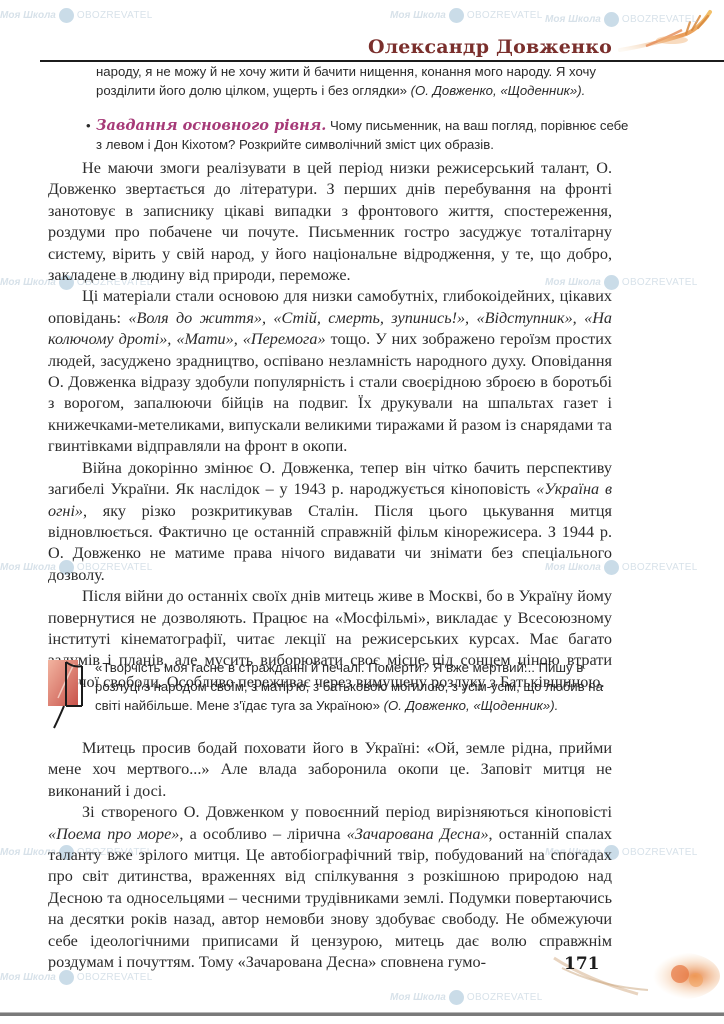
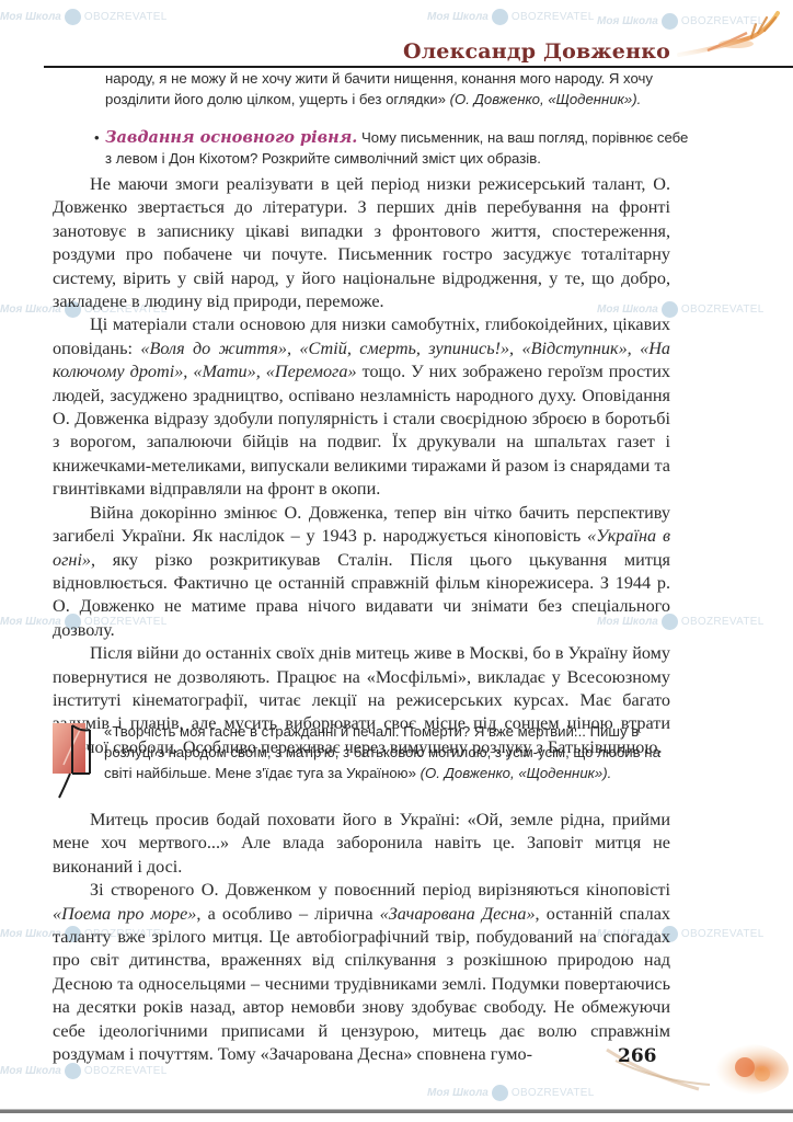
  Олександр Довженко
  Моя Школа
  OBOZREVATEL
  Моя Школа
  OBOZREVATEL
  Моя Школа
  OBOZREVATEL
  Моя Школа
  OBOZREVATEL
  Моя Школа
  OBOZREVATEL
  Моя Школа
  OBOZREVATEL
  Моя Школа
  OBOZREVATEL
  Моя Школа
  OBOZREVATEL
  Моя Школа
  OBOZREVATEL
  Моя Школа
  OBOZREVATEL
  Моя Школа
  OBOZREVATEL
  народу, я не можу й не хочу жити й бачити нищення, конання мого народу. Я хочу розділити його долю цілком, ущерть і без оглядки» (О. Довженко, «Щоденник»).
  •
  Завдання основного рівня. Чому письменник, на ваш погляд, порівнює себе з левом і Дон Кіхотом? Розкрийте символічний зміст цих образів.
  Не маючи змоги реалізувати в цей період низки режисерський талант, О. Довженко звертається до літератури. З перших днів перебування на фронті занотовує в записнику цікаві випадки з фронтового життя, спостереження, роздуми про побачене чи почуте. Письменник гостро засуджує тоталітарну систему, вірить у свій народ, у його національне відродження, у те, що добро, закладене в людину від природи, переможе.
  Ці матеріали стали основою для низки самобутніх, глибокоідейних, цікавих оповідань: «Воля до життя», «Стій, смерть, зупинись!», «Відступник», «На колючому дроті», «Мати», «Перемога» тощо. У них зображено героїзм простих людей, засуджено зрадництво, оспівано незламність народного духу. Оповідання О. Довженка відразу здобули популярність і стали своєрідною зброєю в боротьбі з ворогом, запалюючи бійців на подвиг. Їх друкували на шпальтах газет і книжечками-метеликами, випускали великими тиражами й разом із снарядами та гвинтівками відправляли на фронт в окопи.
  Війна докорінно змінює О. Довженка, тепер він чітко бачить перспективу загибелі України. Як наслідок – у 1943 р. народжується кіноповість «Україна в огні», яку різко розкритикував Сталін. Після цього цькування митця відновлюється. Фактично це останній справжній фільм кінорежисера. З 1944 р. О. Довженко не матиме права нічого видавати чи знімати без спеціального дозволу.
  Після війни до останніх своїх днів митець живе в Москві, бо в Україну йому повернутися не дозволяють. Працює на «Мосфільмі», викладає у Всесоюзному інституті кінематографії, читає лекції на режисерських курсах. Має багато мів і планів, але мусить виборювати своє місце під сонцем ціною втрати ої свободи. Особливо переживає через вимушену розлуку з Батьківщиною.
  «Творчість моя гасне в стражданні й печалі. Померти? Я вже мертвий... Пишу в розлуці з народом своїм, з матір'ю, з батьковою могилою, з усім-усім, що любив на світі найбільше. Мене з'їдає туга за Україною» (О. Довженко, «Щоденник»).
- Митець просив бодай поховати його в Україні: «Ой, земле рідна, прийми мене хоч мертвого...» Але влада заборонила окопи це. Заповіт митця не виконаний і досі.
+ Митець просив бодай поховати його в Україні: «Ой, земле рідна, прийми мене хоч мертвого...» Але влада заборонила навіть це. Заповіт митця не виконаний і досі.
  Зі створеного О. Довженком у повоєнний період вирізняються кіноповісті «Поема про море», а особливо – лірична «Зачарована Десна», останній спалах таланту вже зрілого митця. Це автобіографічний твір, побудований на спогадах про світ дитинства, враженнях від спілкування з розкішною природою над Десною та односельцями – чесними трудівниками землі. Подумки повертаючись на десятки років назад, автор немовби знову здобуває свободу. Не обмежуючи себе ідеологічними приписами й цензурою, митець дає волю справжнім роздумам і почуттям. Тому «Зачарована Десна» сповнена гумо-
- 171
+ 266
